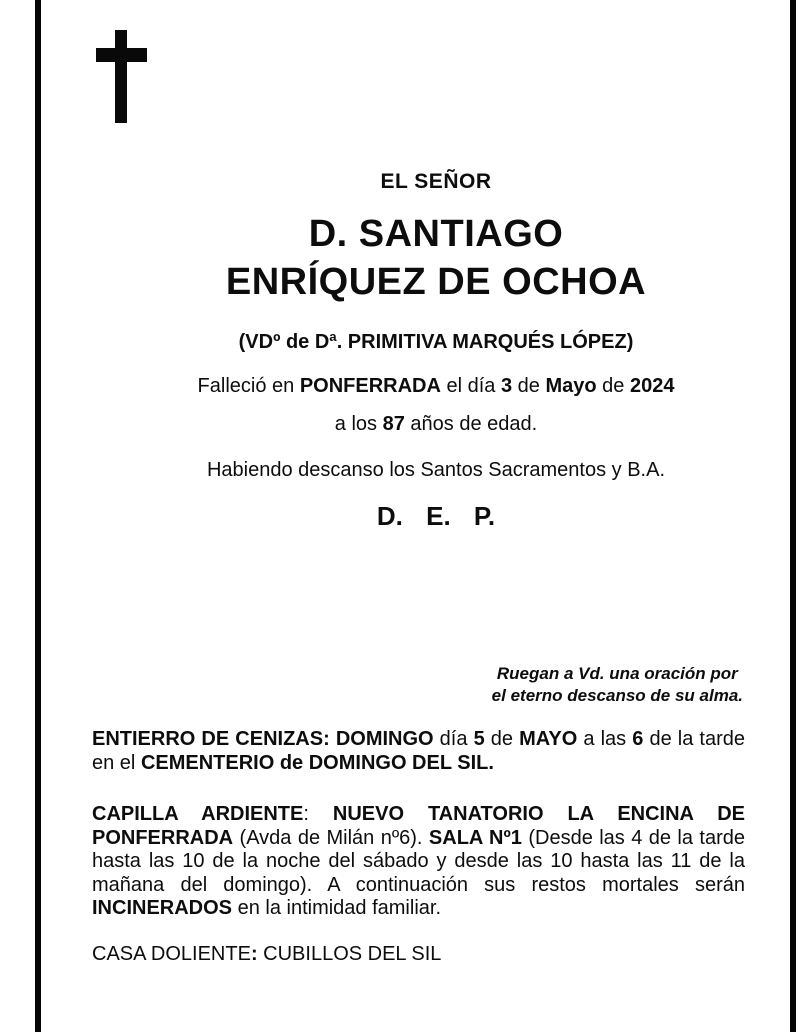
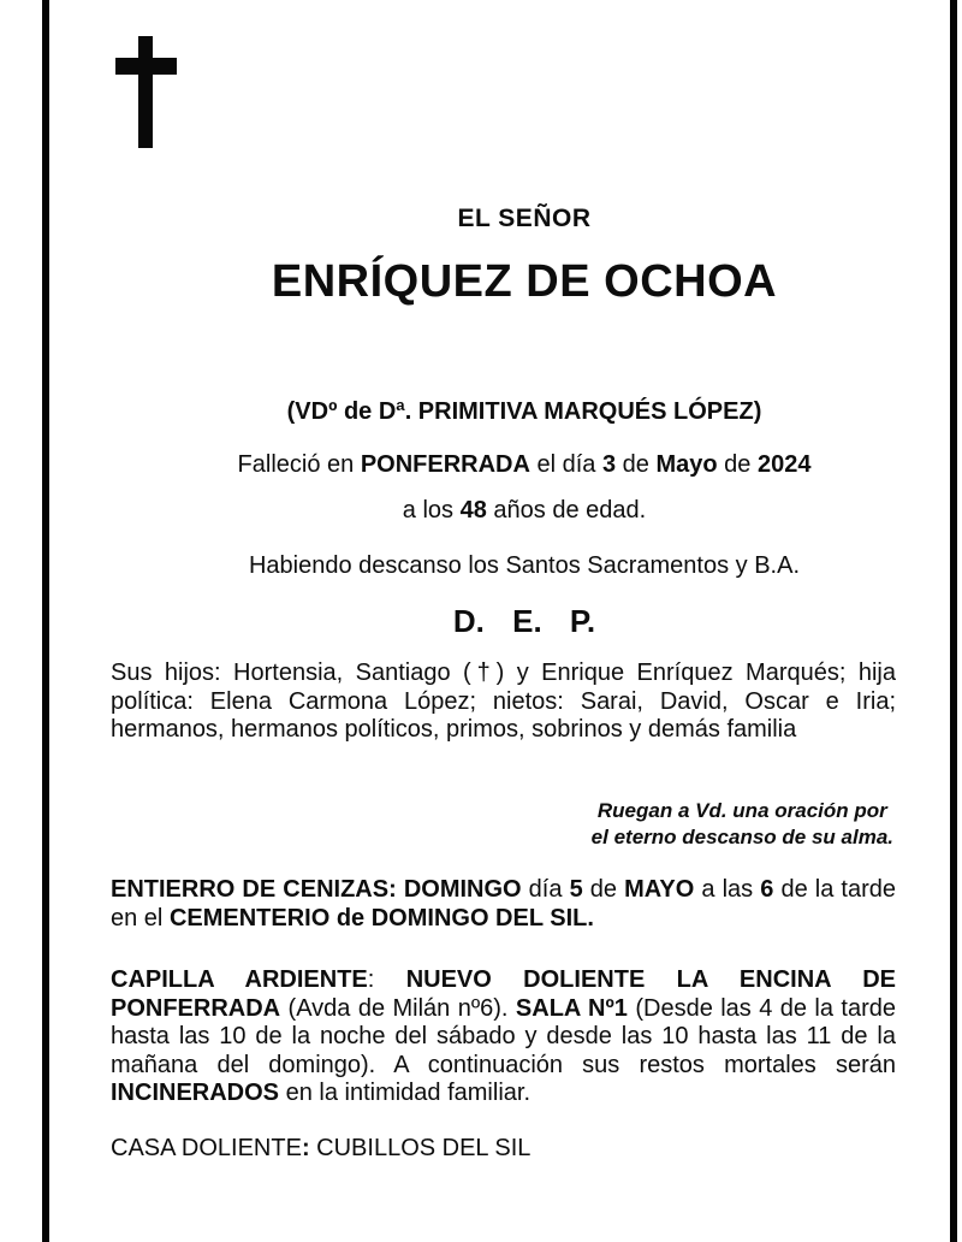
  EL SEÑOR
- D. SANTIAGO
  ENRÍQUEZ DE OCHOA
  (VDº de Dª. PRIMITIVA MARQUÉS LÓPEZ)
  Falleció en PONFERRADA el día 3 de Mayo de 2024
- a los 87 años de edad.
+ a los 48 años de edad.
  Habiendo descanso los Santos Sacramentos y B.A.
  D. E. P.
+ Sus hijos: Hortensia, Santiago (†) y Enrique Enríquez Marqués; hija política: Elena Carmona López; nietos: Sarai, David, Oscar e Iria; hermanos, hermanos políticos, primos, sobrinos y demás familia
  Ruegan a Vd. una oración por
  el eterno descanso de su alma.
  ENTIERRO DE CENIZAS: DOMINGO día 5 de MAYO a las 6 de la tarde en el CEMENTERIO de DOMINGO DEL SIL.
- CAPILLA ARDIENTE: NUEVO TANATORIO LA ENCINA DE PONFERRADA (Avda de Milán nº6). SALA Nº1 (Desde las 4 de la tarde hasta las 10 de la noche del sábado y desde las 10 hasta las 11 de la mañana del domingo). A continuación sus restos mortales serán INCINERADOS en la intimidad familiar.
+ CAPILLA ARDIENTE: NUEVO DOLIENTE LA ENCINA DE PONFERRADA (Avda de Milán nº6). SALA Nº1 (Desde las 4 de la tarde hasta las 10 de la noche del sábado y desde las 10 hasta las 11 de la mañana del domingo). A continuación sus restos mortales serán INCINERADOS en la intimidad familiar.
  CASA DOLIENTE: CUBILLOS DEL SIL
